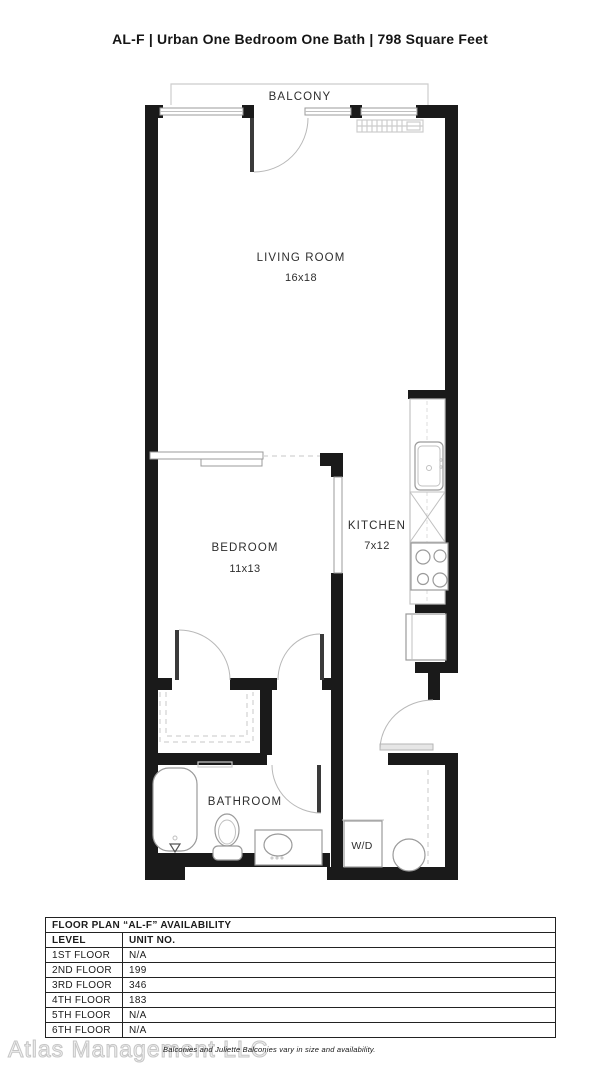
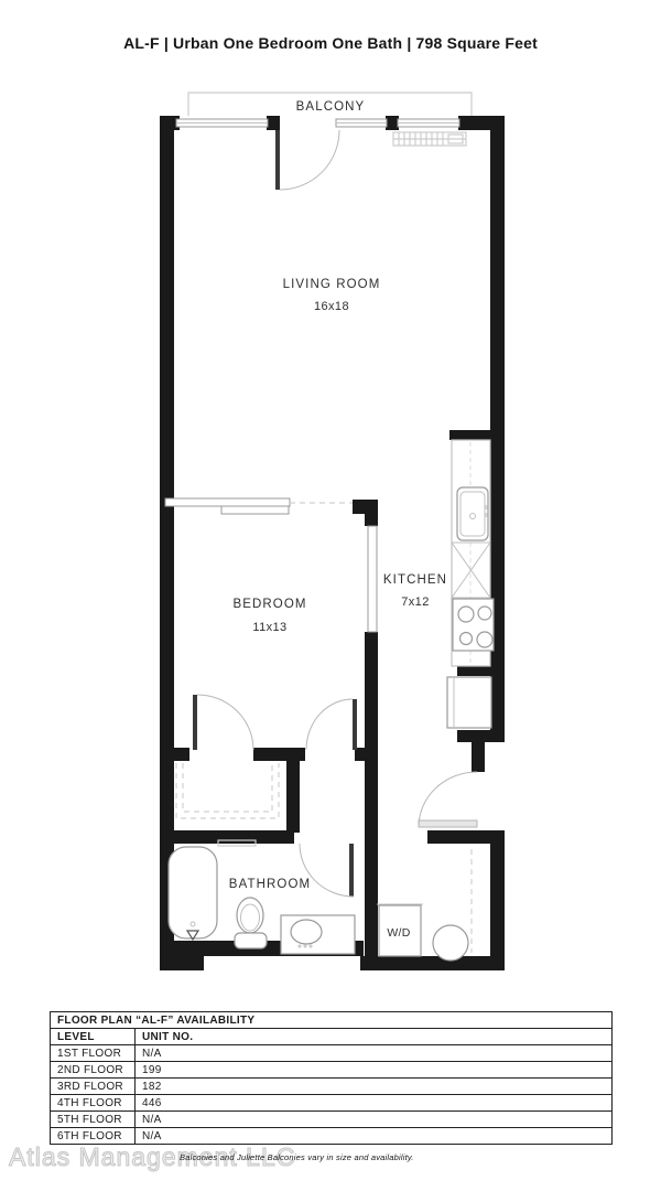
  AL-F | Urban One Bedroom One Bath | 798 Square Feet
  BALCONY
  LIVING ROOM
  16x18
  BEDROOM
  11x13
  KITCHEN
  7x12
  BATHROOM
  W/D
  FLOOR PLAN “AL-F” AVAILABILITY
  LEVEL	UNIT NO.
  1ST FLOOR	N/A
  2ND FLOOR	199
- 3RD FLOOR	346
+ 3RD FLOOR	182
- 4TH FLOOR	183
+ 4TH FLOOR	446
  5TH FLOOR	N/A
  6TH FLOOR	N/A
  Atlas Management LLC
  Balconies and Juliette Balconies vary in size and availability.
